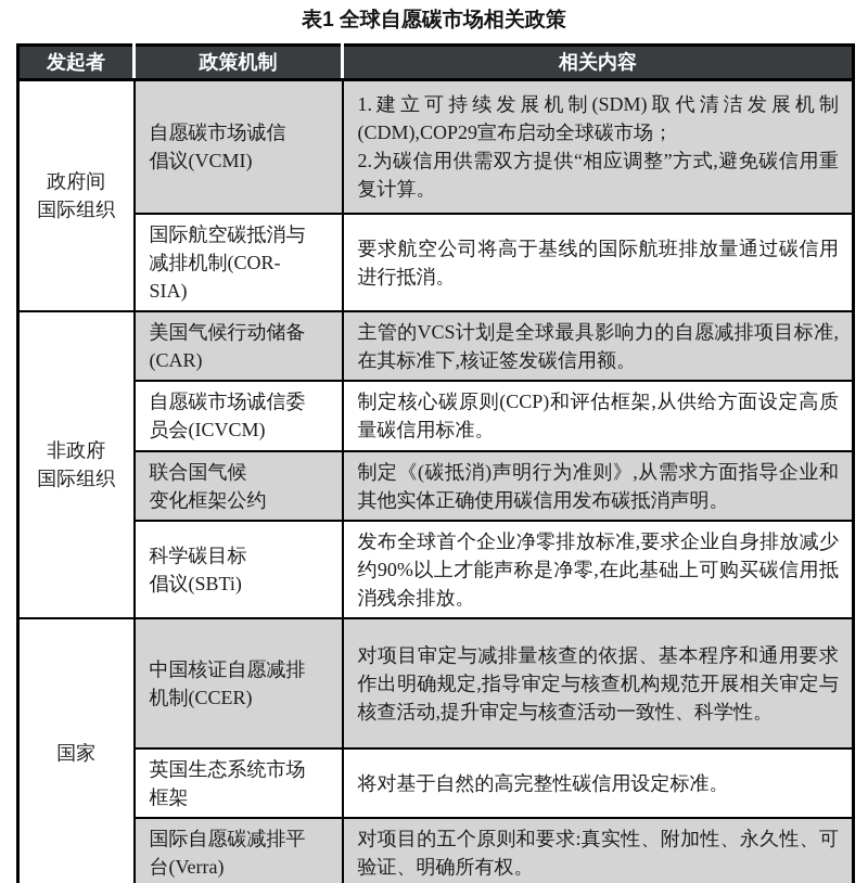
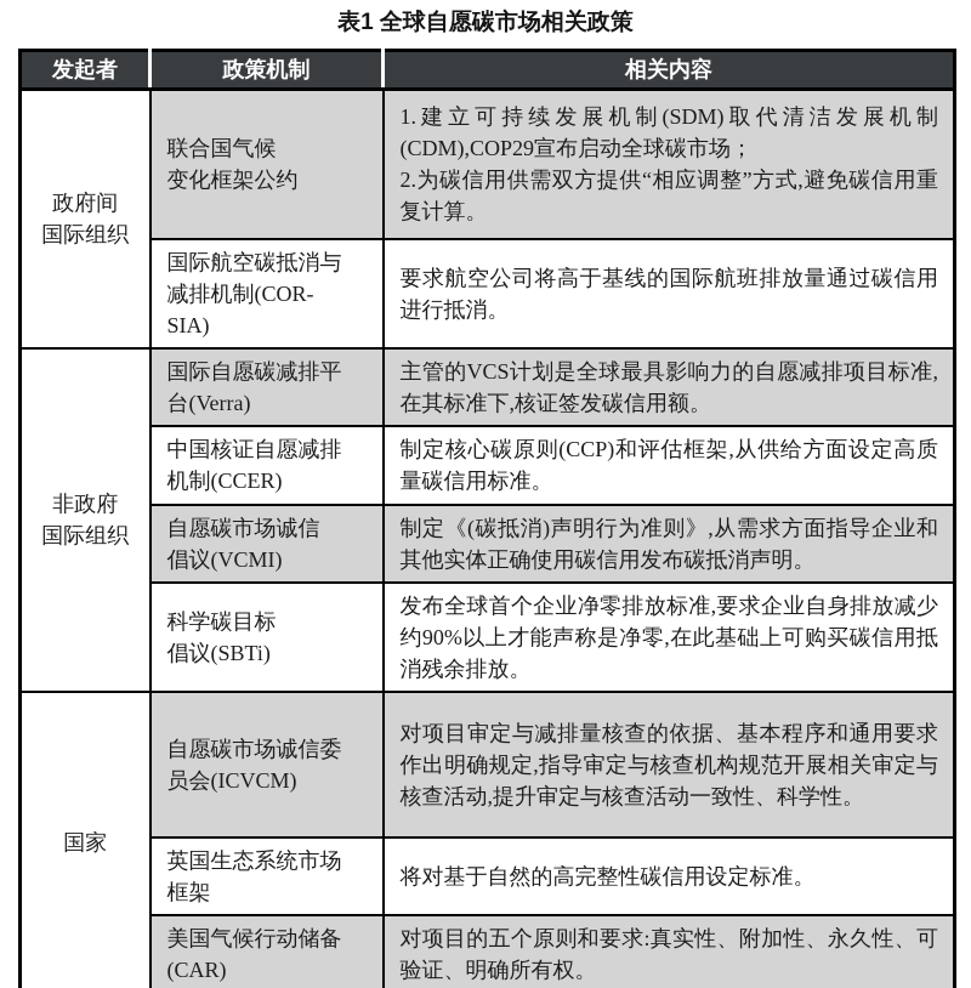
  表1 全球自愿碳市场相关政策
  发起者	政策机制	相关内容
- 政府间 国际组织	自愿碳市场诚信 倡议(VCMI)	1.建立可持续发展机制(SDM)取代清洁发展机制(CDM),COP29宣布启动全球碳市场； 2.为碳信用供需双方提供“相应调整”方式,避免碳信用重复计算。
+ 政府间 国际组织	联合国气候 变化框架公约	1.建立可持续发展机制(SDM)取代清洁发展机制(CDM),COP29宣布启动全球碳市场； 2.为碳信用供需双方提供“相应调整”方式,避免碳信用重复计算。
  国际航空碳抵消与 减排机制(COR- SIA)	要求航空公司将高于基线的国际航班排放量通过碳信用进行抵消。
- 非政府 国际组织	美国气候行动储备 (CAR)	主管的VCS计划是全球最具影响力的自愿减排项目标准,在其标准下,核证签发碳信用额。
+ 非政府 国际组织	国际自愿碳减排平 台(Verra)	主管的VCS计划是全球最具影响力的自愿减排项目标准,在其标准下,核证签发碳信用额。
- 自愿碳市场诚信委 员会(ICVCM)	制定核心碳原则(CCP)和评估框架,从供给方面设定高质量碳信用标准。
+ 中国核证自愿减排 机制(CCER)	制定核心碳原则(CCP)和评估框架,从供给方面设定高质量碳信用标准。
- 联合国气候 变化框架公约	制定《(碳抵消)声明行为准则》,从需求方面指导企业和其他实体正确使用碳信用发布碳抵消声明。
+ 自愿碳市场诚信 倡议(VCMI)	制定《(碳抵消)声明行为准则》,从需求方面指导企业和其他实体正确使用碳信用发布碳抵消声明。
  科学碳目标 倡议(SBTi)	发布全球首个企业净零排放标准,要求企业自身排放减少约90%以上才能声称是净零,在此基础上可购买碳信用抵消残余排放。
- 国家	中国核证自愿减排 机制(CCER)	对项目审定与减排量核查的依据、基本程序和通用要求作出明确规定,指导审定与核查机构规范开展相关审定与核查活动,提升审定与核查活动一致性、科学性。
+ 国家	自愿碳市场诚信委 员会(ICVCM)	对项目审定与减排量核查的依据、基本程序和通用要求作出明确规定,指导审定与核查机构规范开展相关审定与核查活动,提升审定与核查活动一致性、科学性。
  英国生态系统市场 框架	将对基于自然的高完整性碳信用设定标准。
- 国际自愿碳减排平 台(Verra)	对项目的五个原则和要求:真实性、附加性、永久性、可验证、明确所有权。
+ 美国气候行动储备 (CAR)	对项目的五个原则和要求:真实性、附加性、永久性、可验证、明确所有权。
